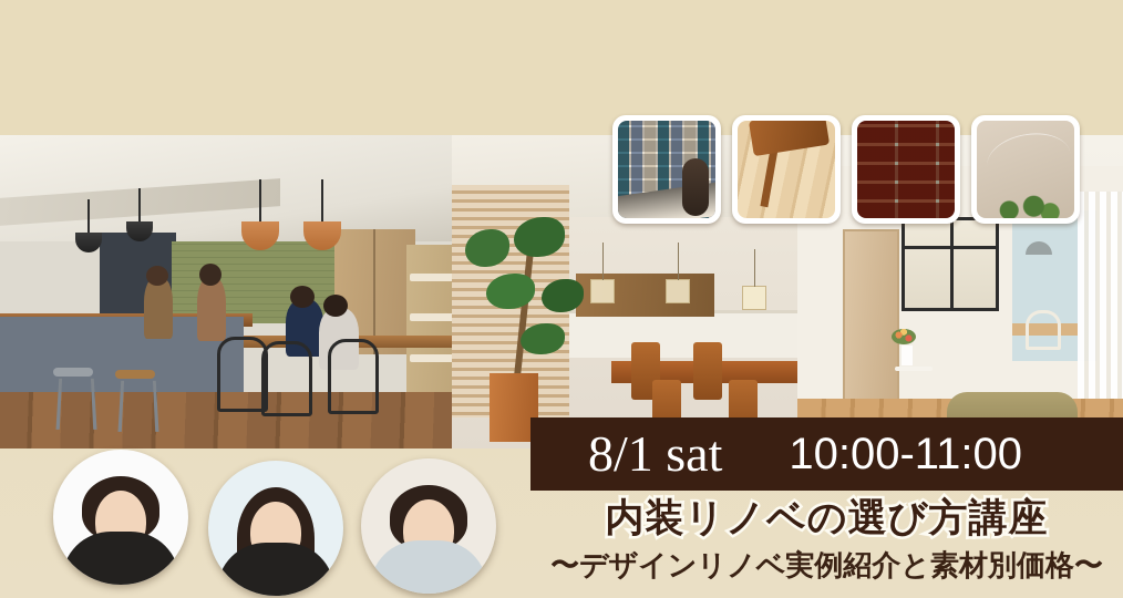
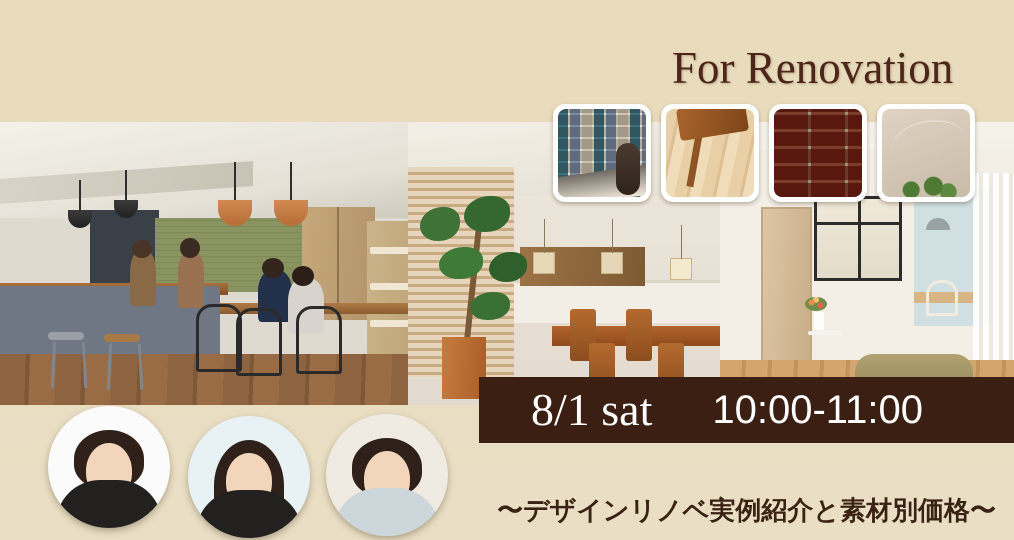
+ For Renovation
  8/1 sat
  10:00-11:00
- 内装リノベの選び方講座
  〜デザインリノベ実例紹介と素材別価格〜
